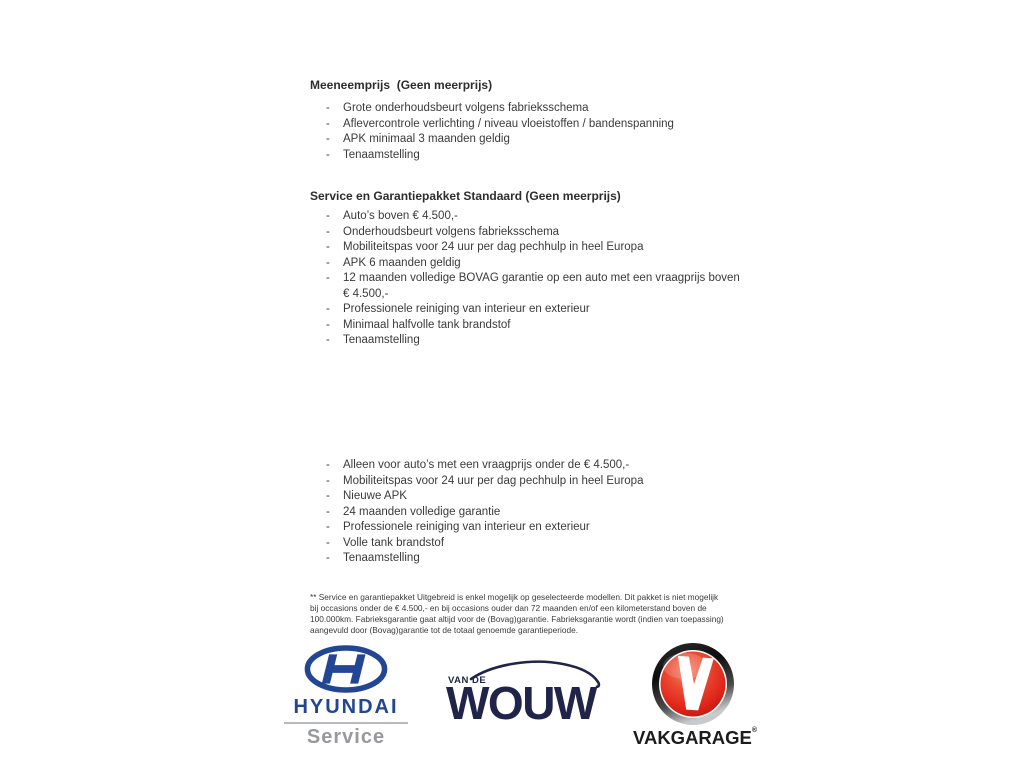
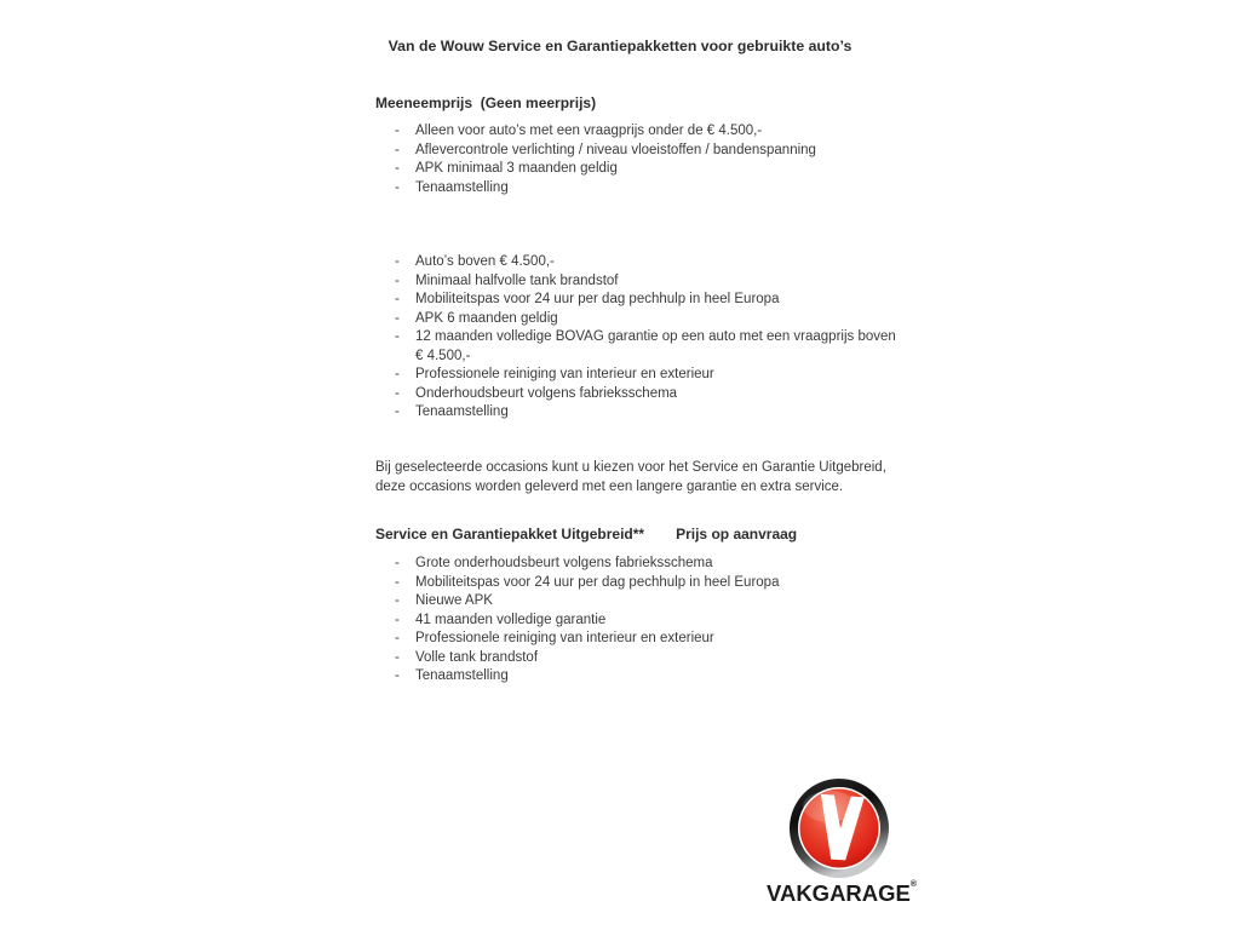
+ Van de Wouw Service en Garantiepakketten voor gebruikte auto’s
  Meeneemprijs (Geen meerprijs)
  -
- Grote onderhoudsbeurt volgens fabrieksschema
+ Alleen voor auto’s met een vraagprijs onder de € 4.500,-
  -
  Aflevercontrole verlichting / niveau vloeistoffen / bandenspanning
  -
  APK minimaal 3 maanden geldig
  -
  Tenaamstelling
- Service en Garantiepakket Standaard (Geen meerprijs)
  -
  Auto’s boven € 4.500,-
  -
- Onderhoudsbeurt volgens fabrieksschema
+ Minimaal halfvolle tank brandstof
  -
  Mobiliteitspas voor 24 uur per dag pechhulp in heel Europa
  -
  APK 6 maanden geldig
  -
  12 maanden volledige BOVAG garantie op een auto met een vraagprijs boven
  € 4.500,-
  -
  Professionele reiniging van interieur en exterieur
  -
- Minimaal halfvolle tank brandstof
+ Onderhoudsbeurt volgens fabrieksschema
  -
  Tenaamstelling
+ Bij geselecteerde occasions kunt u kiezen voor het Service en Garantie Uitgebreid,
+ deze occasions worden geleverd met een langere garantie en extra service.
+ Service en Garantiepakket Uitgebreid**
+ Prijs op aanvraag
  -
- Alleen voor auto’s met een vraagprijs onder de € 4.500,-
+ Grote onderhoudsbeurt volgens fabrieksschema
  -
  Mobiliteitspas voor 24 uur per dag pechhulp in heel Europa
  -
  Nieuwe APK
  -
- 24 maanden volledige garantie
+ 41 maanden volledige garantie
  -
  Professionele reiniging van interieur en exterieur
  -
  Volle tank brandstof
  -
  Tenaamstelling
- ** Service en garantiepakket Uitgebreid is enkel mogelijk op geselecteerde modellen. Dit pakket is niet mogelijk
- bij occasions onder de € 4.500,- en bij occasions ouder dan 72 maanden en/of een kilometerstand boven de
- 100.000km. Fabrieksgarantie gaat altijd voor de (Bovag)garantie. Fabrieksgarantie wordt (indien van toepassing)
- aangevuld door (Bovag)garantie tot de totaal genoemde garantieperiode.
- HYUNDAI
- Service
- VAN DE
- WOUW
  VAKGARAGE
